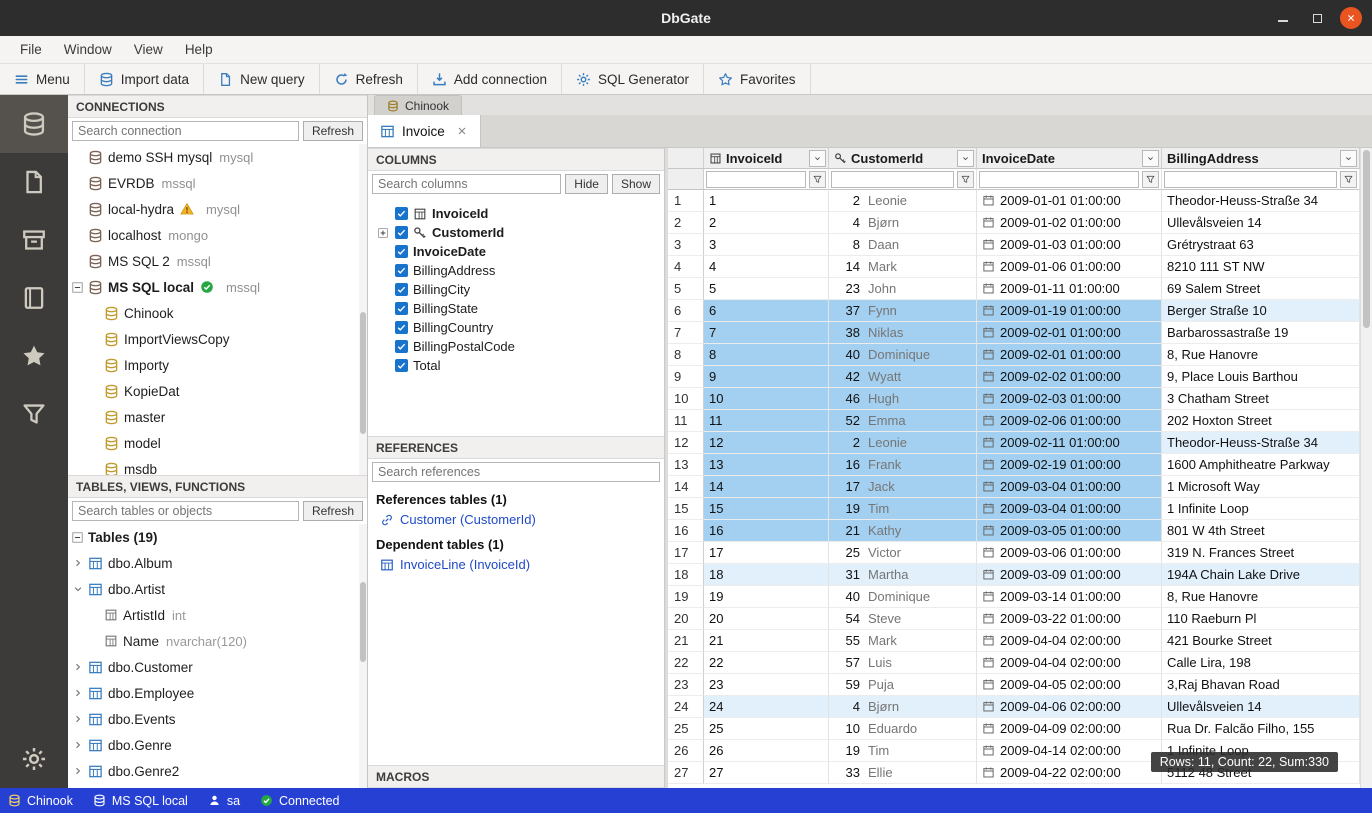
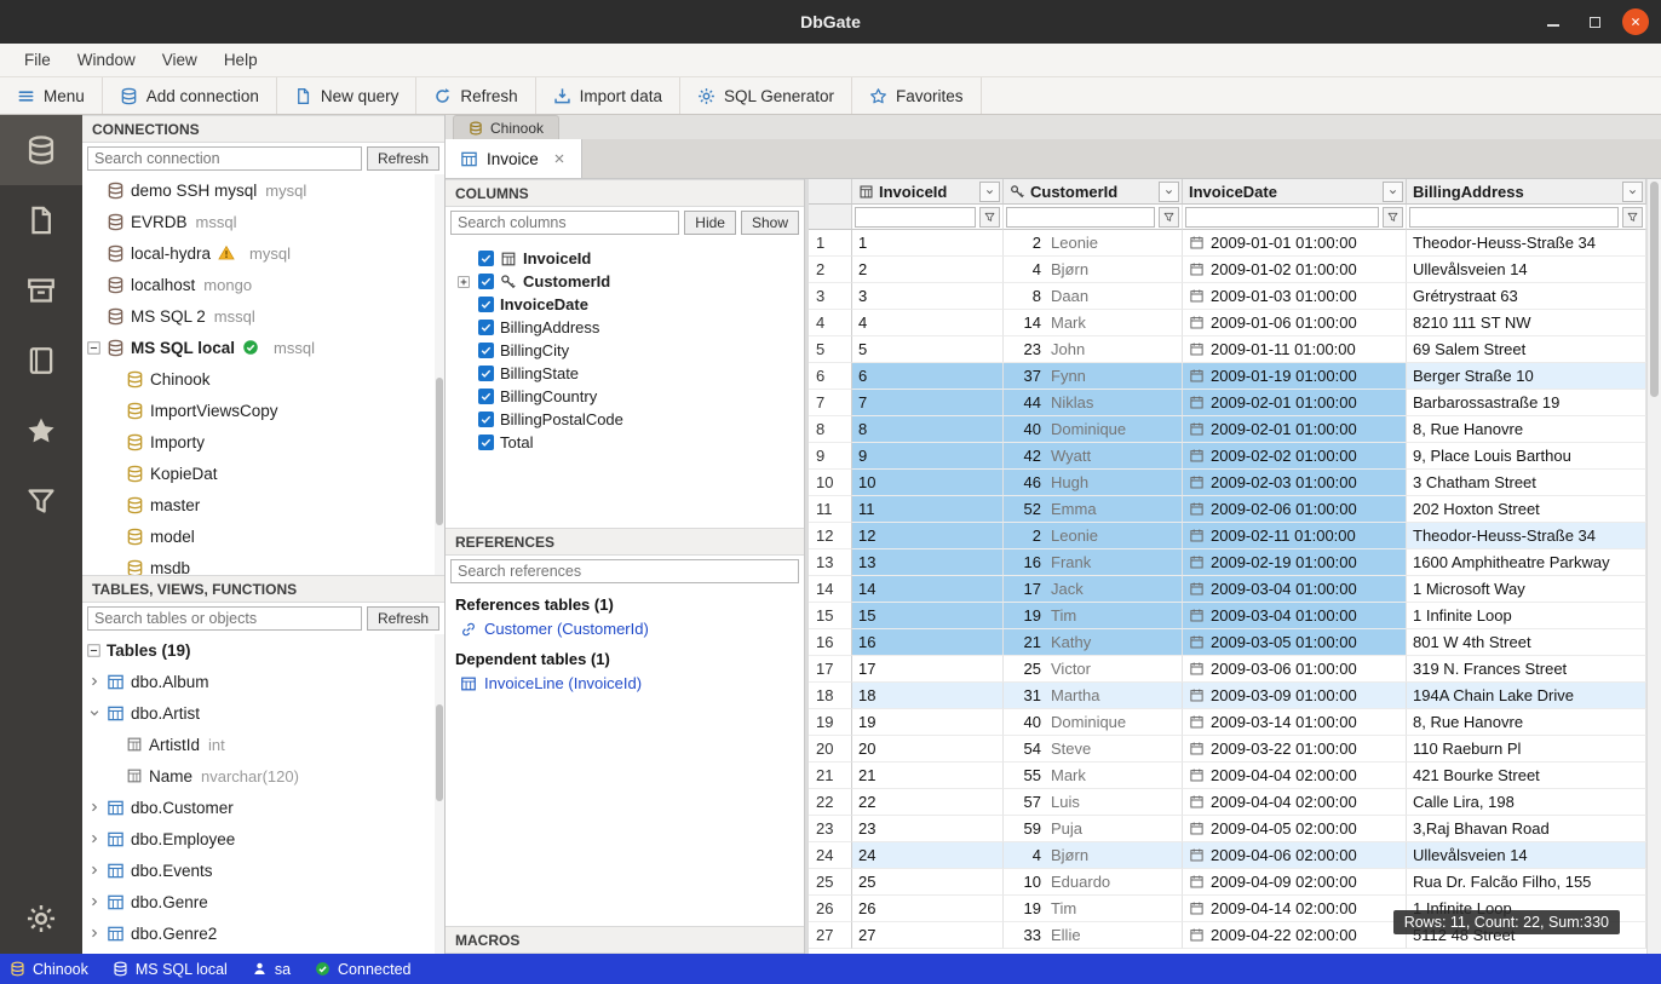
  DbGate
  File
  Window
  View
  Help
  Menu
- Import data
+ Add connection
  New query
  Refresh
- Add connection
+ Import data
  SQL Generator
  Favorites
  CONNECTIONS
  Search connection
  Refresh
  demo SSH mysql
  mysql
  EVRDB
  mssql
  local-hydra
  mysql
  localhost
  mongo
  MS SQL 2
  mssql
  MS SQL local
  mssql
  Chinook
  ImportViewsCopy
  Importy
  KopieDat
  master
  model
  msdb
  TABLES, VIEWS, FUNCTIONS
  Search tables or objects
  Refresh
  Tables (19)
  dbo.Album
  dbo.Artist
  ArtistId
  int
  Name
  nvarchar(120)
  dbo.Customer
  dbo.Employee
  dbo.Events
  dbo.Genre
  dbo.Genre2
  Chinook
  Invoice
  COLUMNS
  Search columns
  Hide
  Show
  InvoiceId
  CustomerId
  InvoiceDate
  BillingAddress
  BillingCity
  BillingState
  BillingCountry
  BillingPostalCode
  Total
  REFERENCES
  Search references
  References tables (1)
  Customer (CustomerId)
  Dependent tables (1)
  InvoiceLine (InvoiceId)
  MACROS
  InvoiceId
  CustomerId
  InvoiceDate
  BillingAddress
  1
  1
  2
  Leonie
  2009-01-01 01:00:00
  Theodor-Heuss-Straße 34
  2
  2
  4
  Bjørn
  2009-01-02 01:00:00
  Ullevålsveien 14
  3
  3
  8
  Daan
  2009-01-03 01:00:00
  Grétrystraat 63
  4
  4
  14
  Mark
  2009-01-06 01:00:00
  8210 111 ST NW
  5
  5
  23
  John
  2009-01-11 01:00:00
  69 Salem Street
  6
  6
  37
  Fynn
  2009-01-19 01:00:00
  Berger Straße 10
  7
  7
- 38
+ 44
  Niklas
  2009-02-01 01:00:00
  Barbarossastraße 19
  8
  8
  40
  Dominique
  2009-02-01 01:00:00
  8, Rue Hanovre
  9
  9
  42
  Wyatt
  2009-02-02 01:00:00
  9, Place Louis Barthou
  10
  10
  46
  Hugh
  2009-02-03 01:00:00
  3 Chatham Street
  11
  11
  52
  Emma
  2009-02-06 01:00:00
  202 Hoxton Street
  12
  12
  2
  Leonie
  2009-02-11 01:00:00
  Theodor-Heuss-Straße 34
  13
  13
  16
  Frank
  2009-02-19 01:00:00
  1600 Amphitheatre Parkway
  14
  14
  17
  Jack
  2009-03-04 01:00:00
  1 Microsoft Way
  15
  15
  19
  Tim
  2009-03-04 01:00:00
  1 Infinite Loop
  16
  16
  21
  Kathy
  2009-03-05 01:00:00
  801 W 4th Street
  17
  17
  25
  Victor
  2009-03-06 01:00:00
  319 N. Frances Street
  18
  18
  31
  Martha
  2009-03-09 01:00:00
  194A Chain Lake Drive
  19
  19
  40
  Dominique
  2009-03-14 01:00:00
  8, Rue Hanovre
  20
  20
  54
  Steve
  2009-03-22 01:00:00
  110 Raeburn Pl
  21
  21
  55
  Mark
  2009-04-04 02:00:00
  421 Bourke Street
  22
  22
  57
  Luis
  2009-04-04 02:00:00
  Calle Lira, 198
  23
  23
  59
  Puja
  2009-04-05 02:00:00
  3,Raj Bhavan Road
  24
  24
  4
  Bjørn
  2009-04-06 02:00:00
  Ullevålsveien 14
  25
  25
  10
  Eduardo
  2009-04-09 02:00:00
  Rua Dr. Falcão Filho, 155
  26
  26
  19
  Tim
  2009-04-14 02:00:00
  1 Infinite Loop
  27
  27
  33
  Ellie
  2009-04-22 02:00:00
  5112 48 Street
  Rows: 11, Count: 22, Sum:330
  Chinook
  MS SQL local
  sa
  Connected
